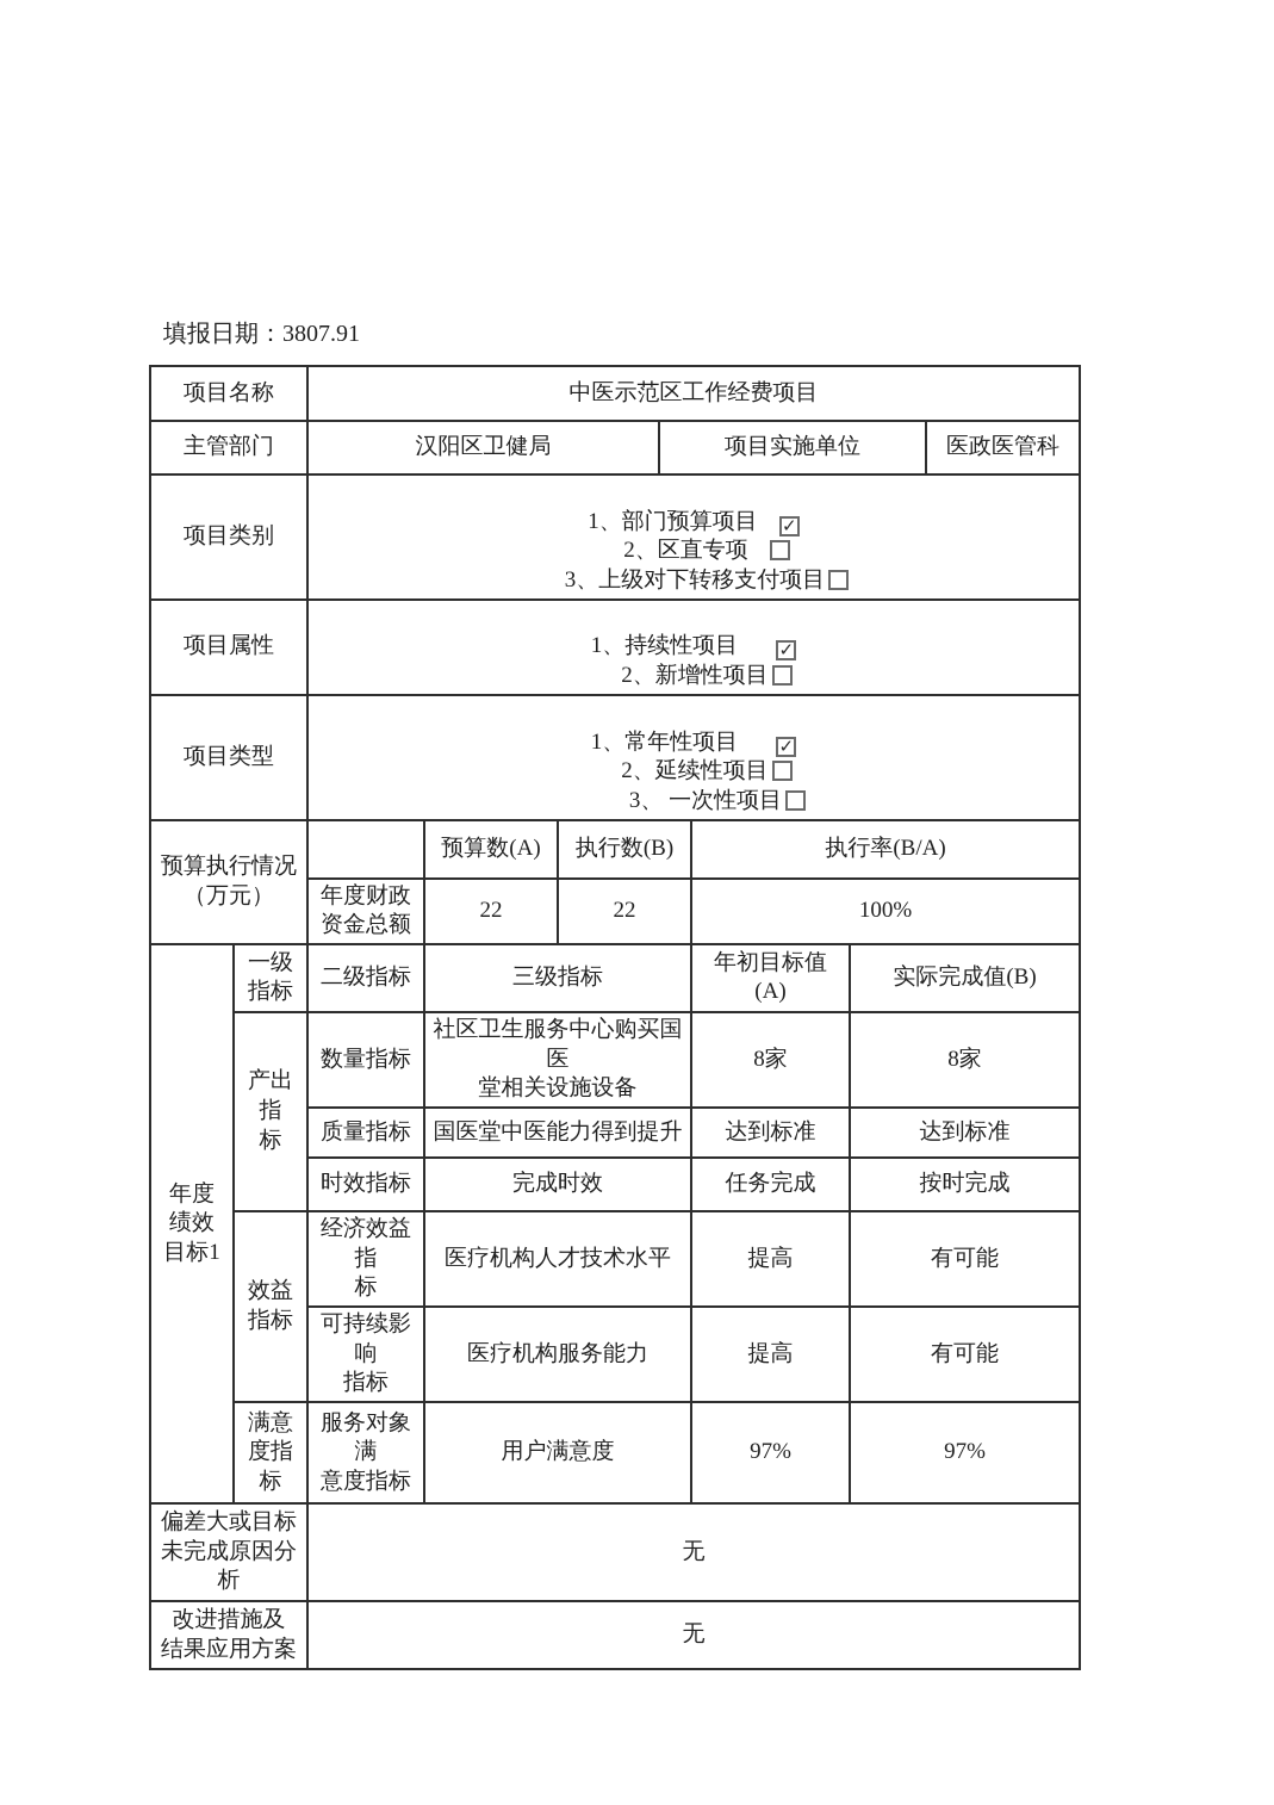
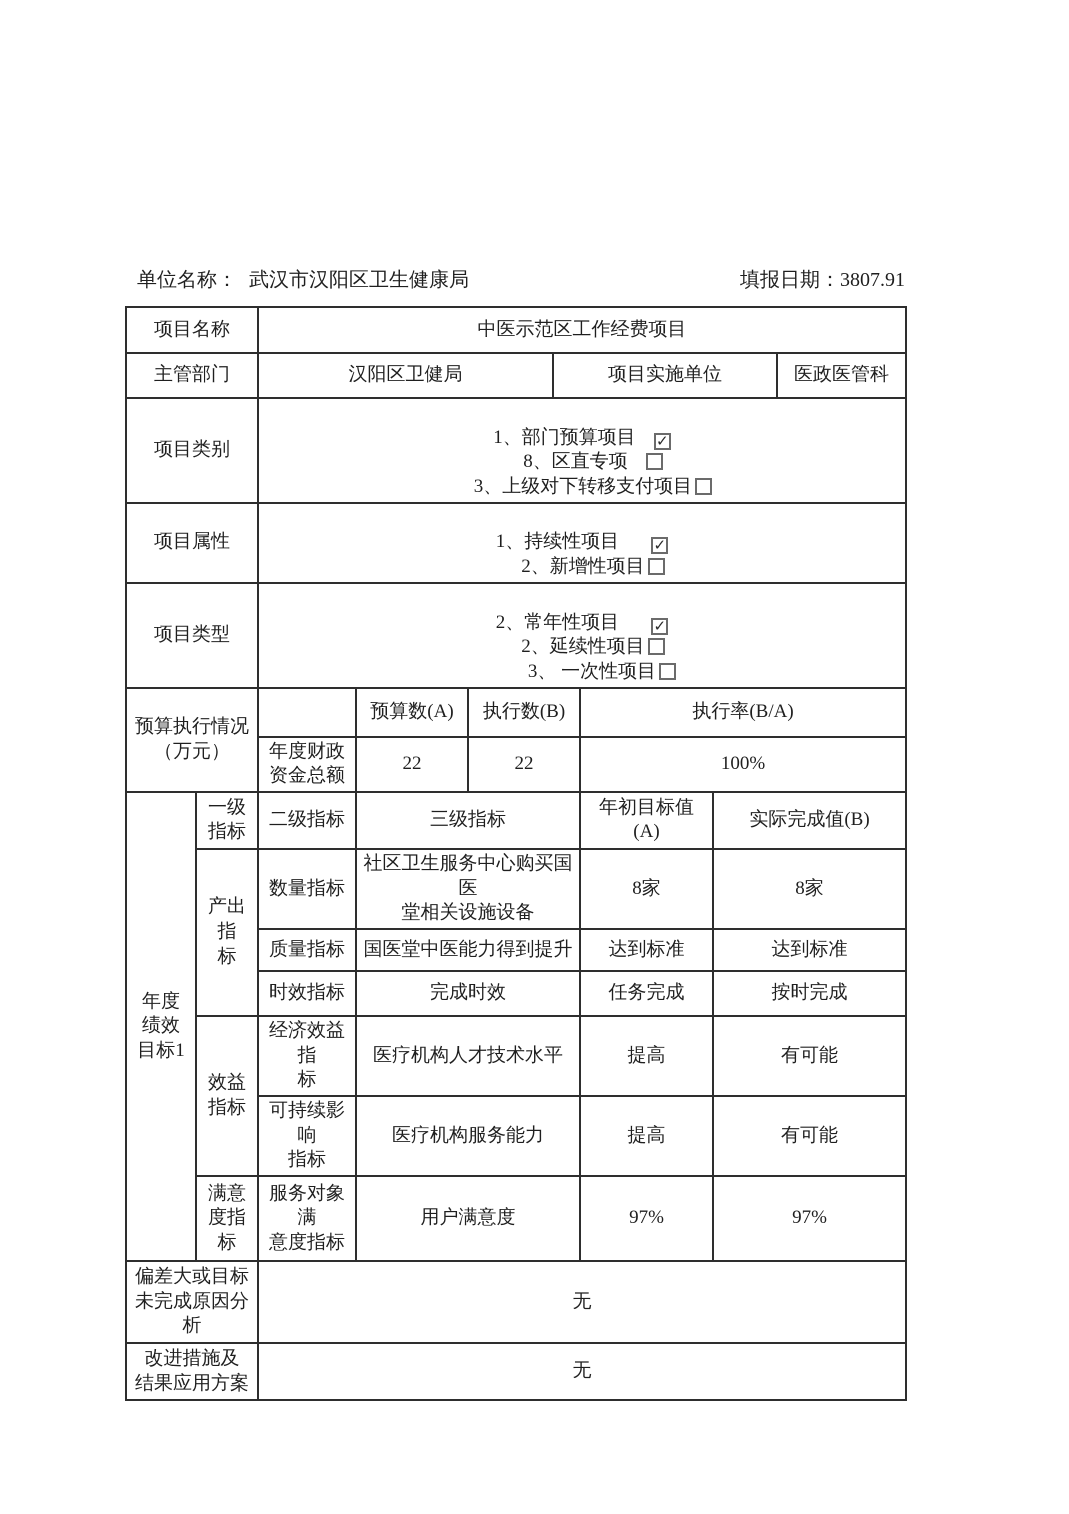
+ 单位名称： 武汉市汉阳区卫生健康局
  填报日期：3807.91
  项目名称	中医示范区工作经费项目
  主管部门	汉阳区卫健局	项目实施单位	医政医管科
- 项目类别	1、部门预算项目 ✓ 2、区直专项 3、上级对下转移支付项目
+ 项目类别	1、部门预算项目 ✓ 8、区直专项 3、上级对下转移支付项目
  项目属性	1、持续性项目 ✓ 2、新增性项目
- 项目类型	1、常年性项目 ✓ 2、延续性项目 3、 一次性项目
+ 项目类型	2、常年性项目 ✓ 2、延续性项目 3、 一次性项目
  预算执行情况 （万元）		预算数(A)	执行数(B)	执行率(B/A)
  年度财政 资金总额	22	22	100%
  年度 绩效 目标1	一级 指标	二级指标	三级指标	年初目标值 (A)	实际完成值(B)
  产出指 标	数量指标	社区卫生服务中心购买国医 堂相关设施设备	8家	8家
  质量指标	国医堂中医能力得到提升	达到标准	达到标准
  时效指标	完成时效	任务完成	按时完成
  效益 指标	经济效益指 标	医疗机构人才技术水平	提高	有可能
  可持续影响 指标	医疗机构服务能力	提高	有可能
  满意 度指 标	服务对象满 意度指标	用户满意度	97%	97%
  偏差大或目标 未完成原因分 析	无
  改进措施及 结果应用方案	无
